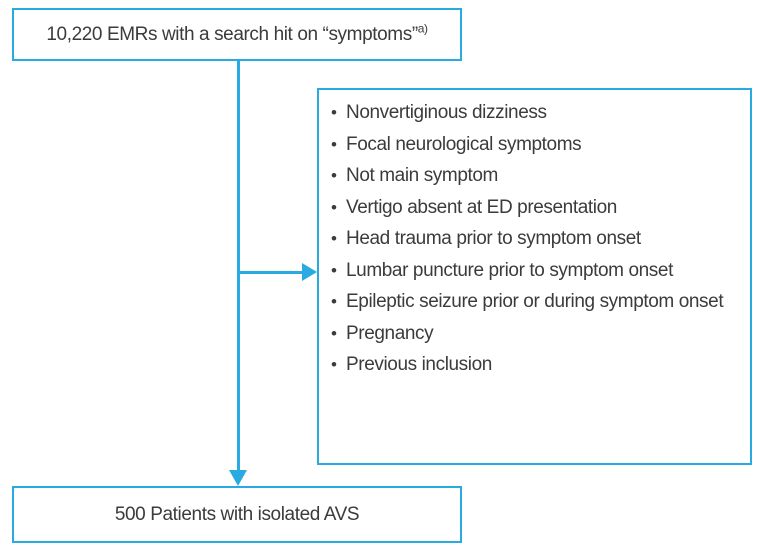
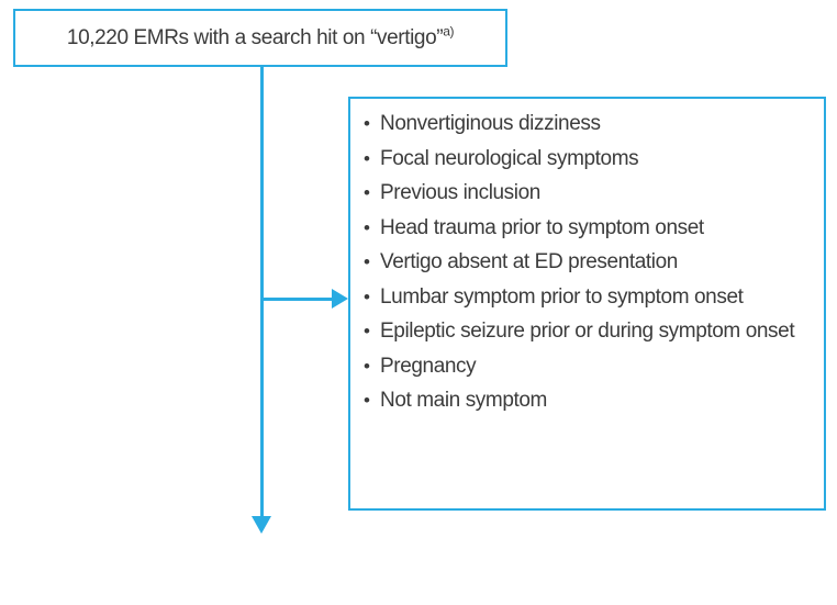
- 10,220 EMRs with a search hit on “symptoms”a)
+ 10,220 EMRs with a search hit on “vertigo”a)
  •
  Nonvertiginous dizziness
  •
  Focal neurological symptoms
  •
- Not main symptom
+ Previous inclusion
  •
- Vertigo absent at ED presentation
+ Head trauma prior to symptom onset
  •
- Head trauma prior to symptom onset
+ Vertigo absent at ED presentation
  •
- Lumbar puncture prior to symptom onset
+ Lumbar symptom prior to symptom onset
  •
  Epileptic seizure prior or during symptom onset
  •
  Pregnancy
  •
- Previous inclusion
+ Not main symptom
- 500 Patients with isolated AVS
